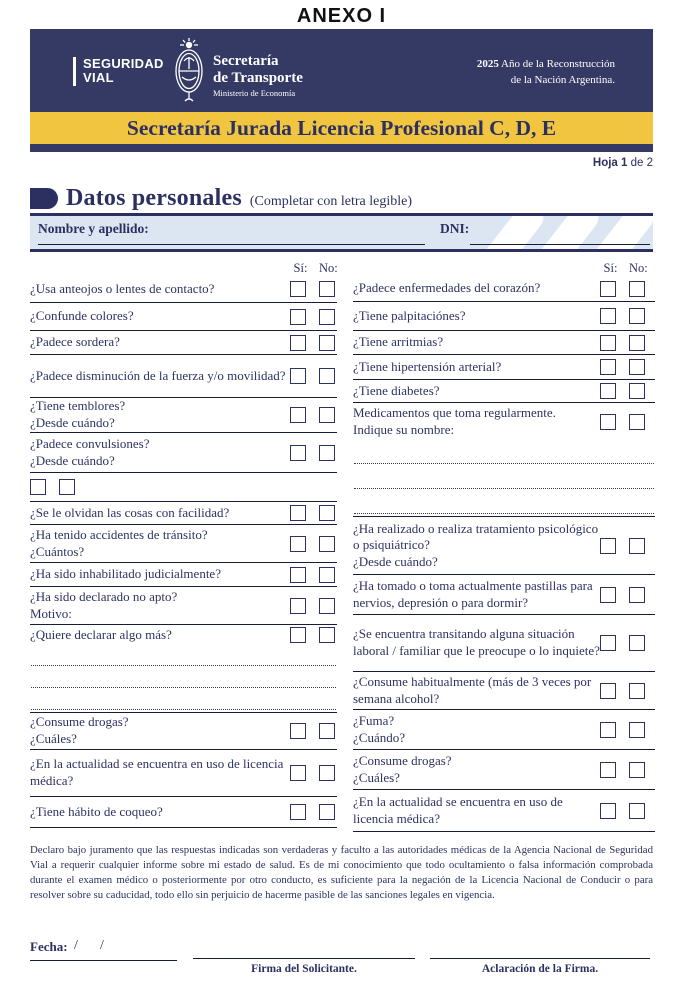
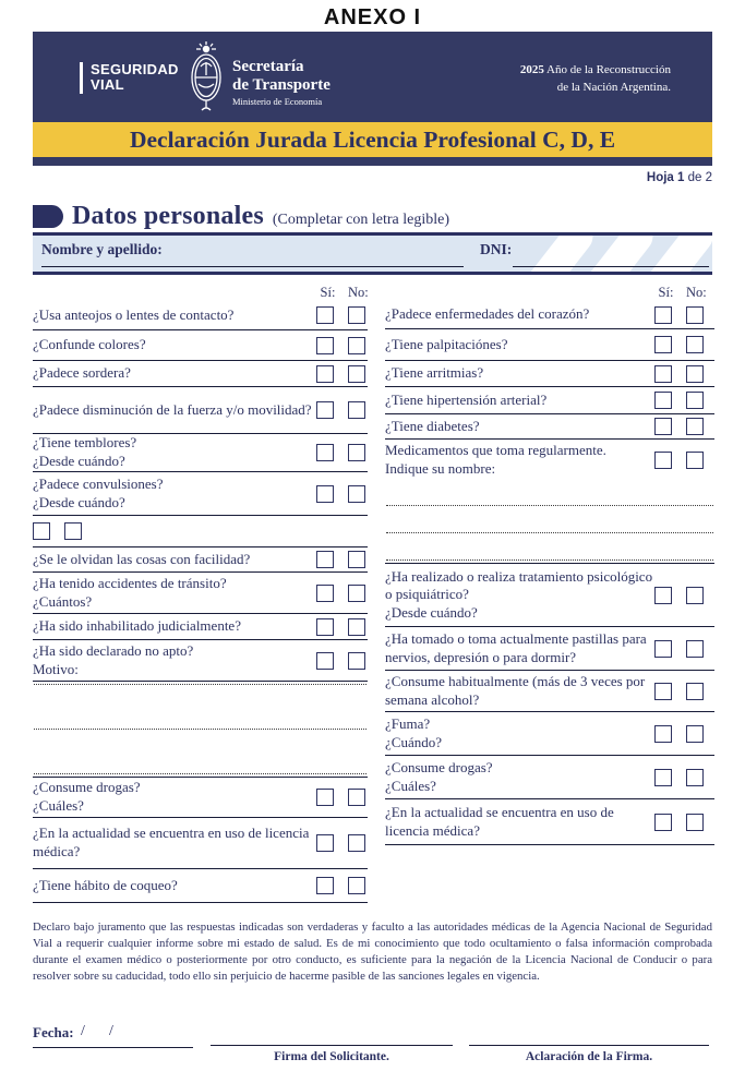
  ANEXO I
  SEGURIDAD
  VIAL
  Secretaría
  de Transporte
  Ministerio de Economía
  2025 Año de la Reconstrucción
  de la Nación Argentina.
- Secretaría Jurada Licencia Profesional C, D, E
+ Declaración Jurada Licencia Profesional C, D, E
  Hoja 1 de 2
  Datos personales
  (Completar con letra legible)
  Nombre y apellido:
  DNI:
  Sí:
  No:
  ¿Usa anteojos o lentes de contacto?
  ¿Confunde colores?
  ¿Padece sordera?
  ¿Padece disminución de la fuerza y/o movilidad?
  ¿Tiene temblores?
  ¿Desde cuándo?
  ¿Padece convulsiones?
  ¿Desde cuándo?
  ¿Se le olvidan las cosas con facilidad?
  ¿Ha tenido accidentes de tránsito?
  ¿Cuántos?
  ¿Ha sido inhabilitado judicialmente?
  ¿Ha sido declarado no apto?
  Motivo:
- ¿Quiere declarar algo más?
  ¿Consume drogas?
  ¿Cuáles?
  ¿En la actualidad se encuentra en uso de licencia médica?
  ¿Tiene hábito de coqueo?
  Sí:
  No:
  ¿Padece enfermedades del corazón?
  ¿Tiene palpitaciónes?
  ¿Tiene arritmias?
  ¿Tiene hipertensión arterial?
  ¿Tiene diabetes?
  Medicamentos que toma regularmente.
  Indique su nombre:
  ¿Ha realizado o realiza tratamiento psicológico o psiquiátrico?
  ¿Desde cuándo?
  ¿Ha tomado o toma actualmente pastillas para nervios, depresión o para dormir?
- ¿Se encuentra transitando alguna situación laboral / familiar que le preocupe o lo inquiete?
  ¿Consume habitualmente (más de 3 veces por semana alcohol?
  ¿Fuma?
  ¿Cuándo?
  ¿Consume drogas?
  ¿Cuáles?
  ¿En la actualidad se encuentra en uso de licencia médica?
  Declaro bajo juramento que las respuestas indicadas son verdaderas y faculto a las autoridades médicas de la Agencia Nacional de Seguridad Vial a requerir cualquier informe sobre mi estado de salud. Es de mi conocimiento que todo ocultamiento o falsa información comprobada durante el examen médico o posteriormente por otro conducto, es suficiente para la negación de la Licencia Nacional de Conducir o para resolver sobre su caducidad, todo ello sin perjuicio de hacerme pasible de las sanciones legales en vigencia.
  Fecha:
  /
  /
  Firma del Solicitante.
  Aclaración de la Firma.
